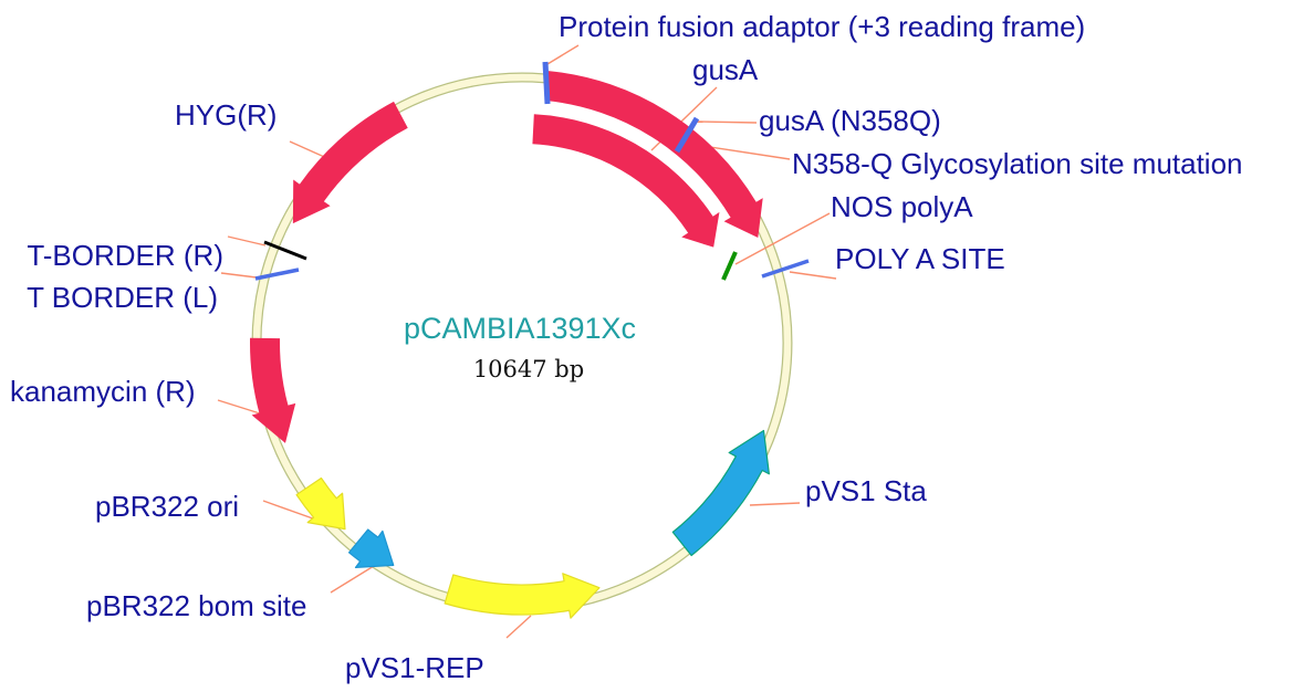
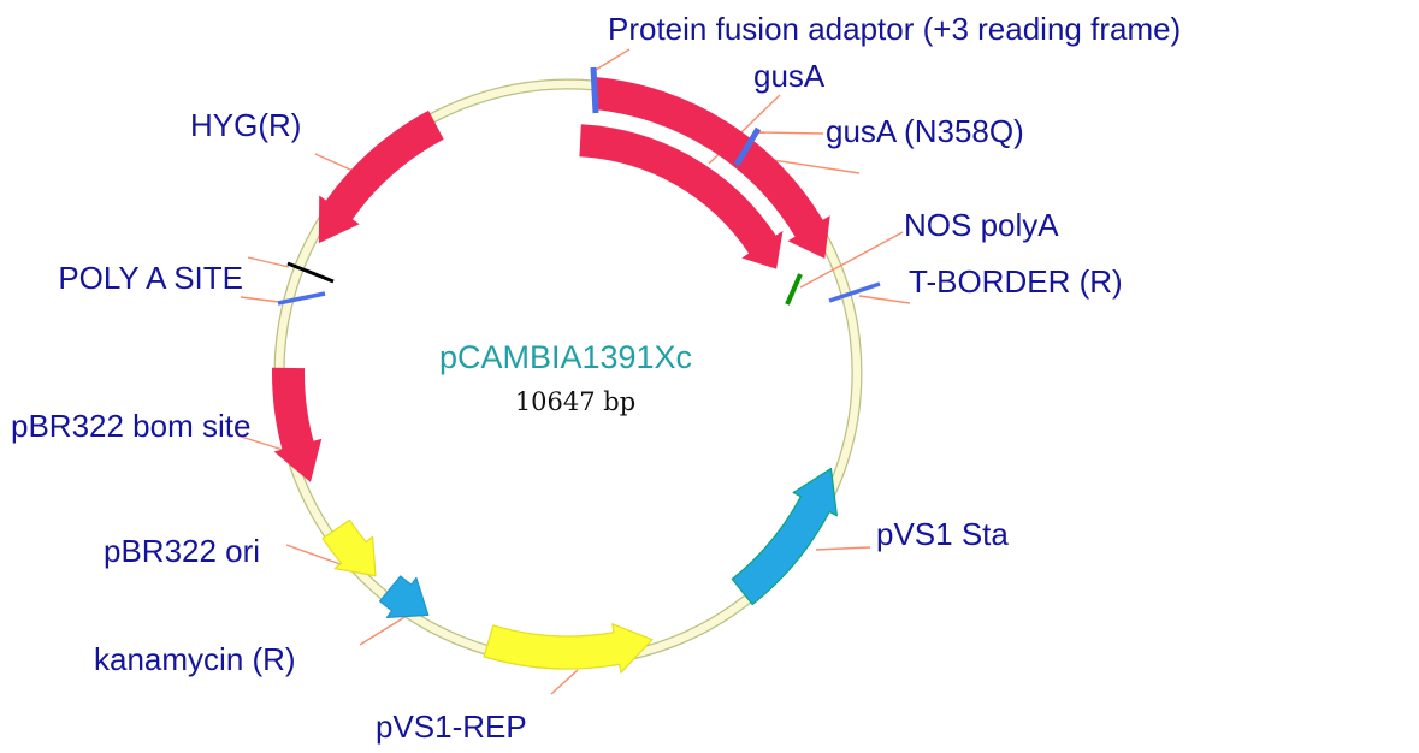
  Protein fusion adaptor (+3 reading frame)
  gusA
  gusA (N358Q)
- N358-Q Glycosylation site mutation
  NOS polyA
- POLY A SITE
+ T-BORDER (R)
  HYG(R)
- T-BORDER (R)
+ POLY A SITE
- T BORDER (L)
- kanamycin (R)
+ pBR322 bom site
  pBR322 ori
- pBR322 bom site
+ kanamycin (R)
  pVS1-REP
  pVS1 Sta
  pCAMBIA1391Xc
  10647 bp
